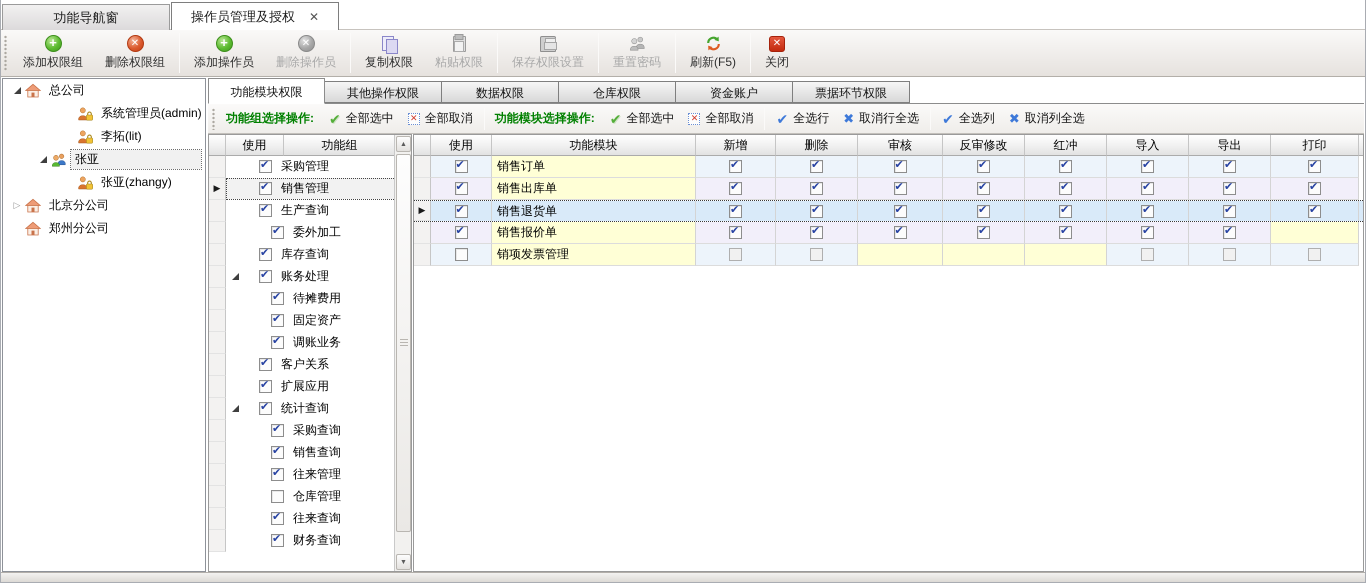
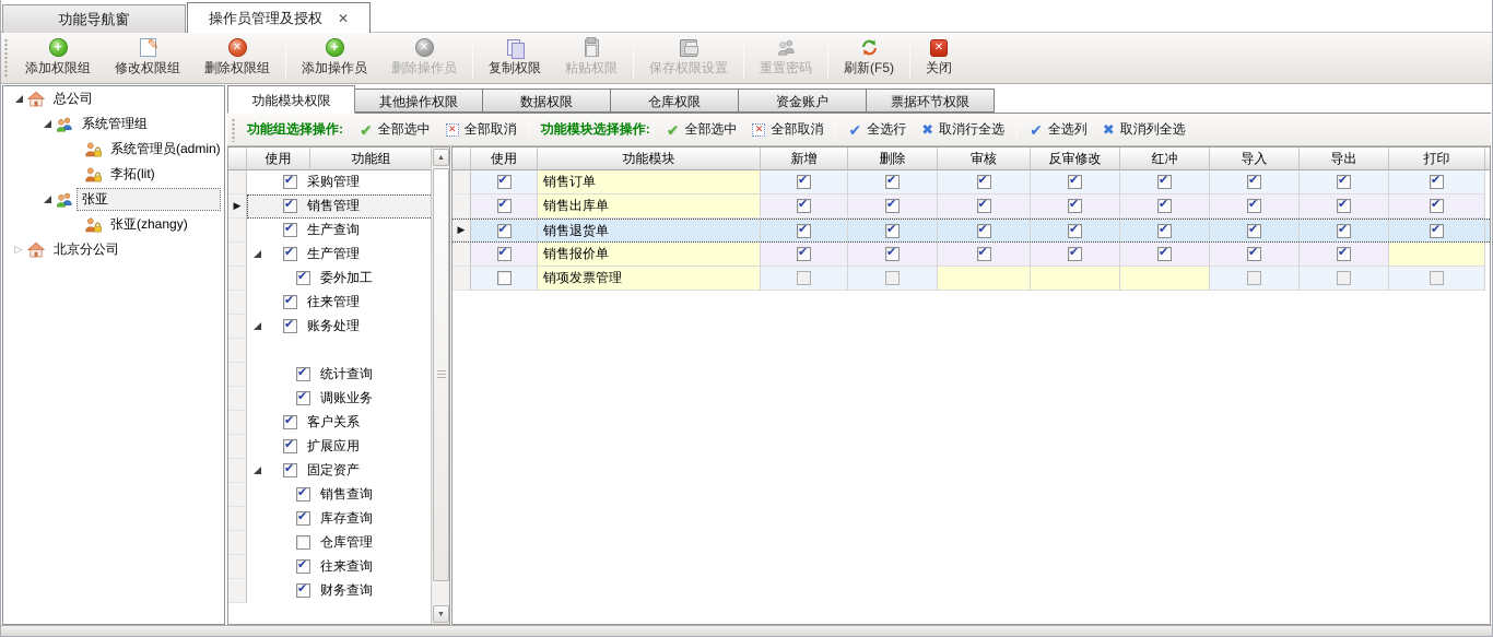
  功能导航窗
  操作员管理及授权
  ✕
  添加权限组
+ 修改权限组
  删除权限组
  添加操作员
  删除操作员
  复制权限
  粘贴权限
  保存权限设置
  重置密码
  刷新(F5)
  关闭
  总公司
+ 系统管理组
  系统管理员(admin)
  李拓(lit)
  张亚
  张亚(zhangy)
  ▷
  北京分公司
- 郑州分公司
  功能模块权限 其他操作权限 数据权限 仓库权限 资金账户 票据环节权限
  功能组选择操作:
  ✔
  全部选中
  ✕
  全部取消
  功能模块选择操作:
  ✔
  全部选中
  ✕
  全部取消
  ✔
  全选行
  ✖
  取消行全选
  ✔
  全选列
  ✖
  取消列全选
  使用
  功能组
  采购管理
  ▶
  销售管理
  生产查询
+ 生产管理
  委外加工
- 库存查询
+ 往来管理
  账务处理
- 待摊费用
- 固定资产
+ 统计查询
  调账业务
  客户关系
  扩展应用
- 统计查询
+ 固定资产
- 采购查询
  销售查询
- 往来管理
+ 库存查询
  仓库管理
  往来查询
  财务查询
  使用
  功能模块
  新增
  删除
  审核
  反审修改
  红冲
  导入
  导出
  打印
  销售订单
  销售出库单
  ▶
  销售退货单
  销售报价单
  销项发票管理
